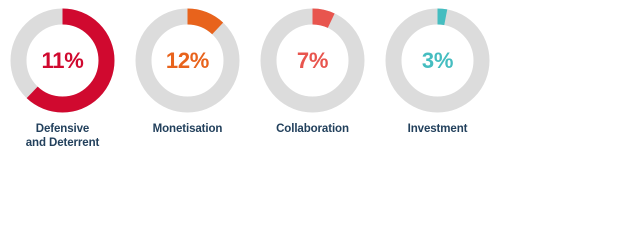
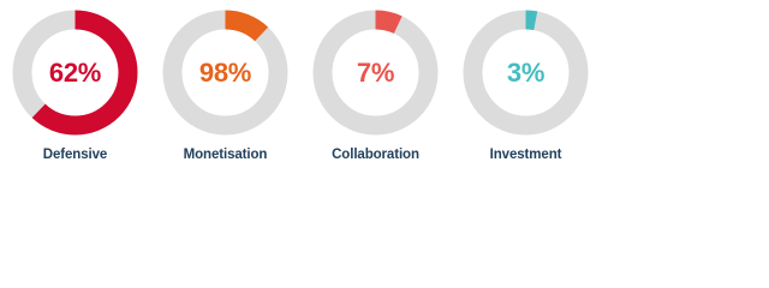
- 11%
+ 62%
  Defensive
- and Deterrent
- 12%
+ 98%
  Monetisation
  7%
  Collaboration
  3%
  Investment
